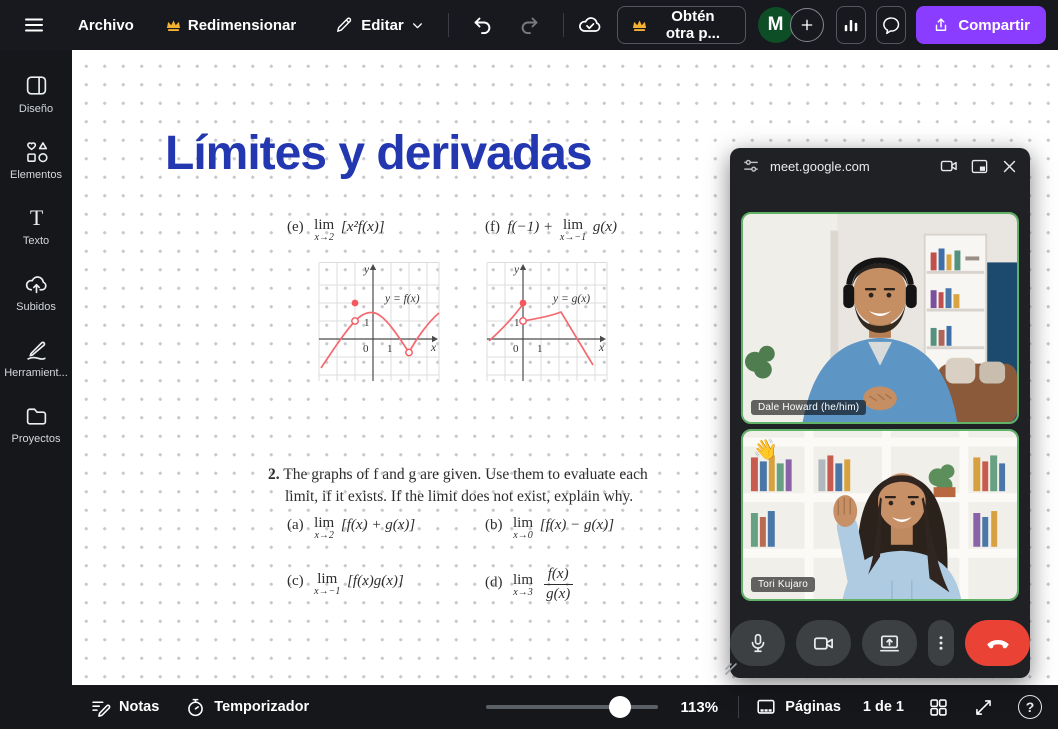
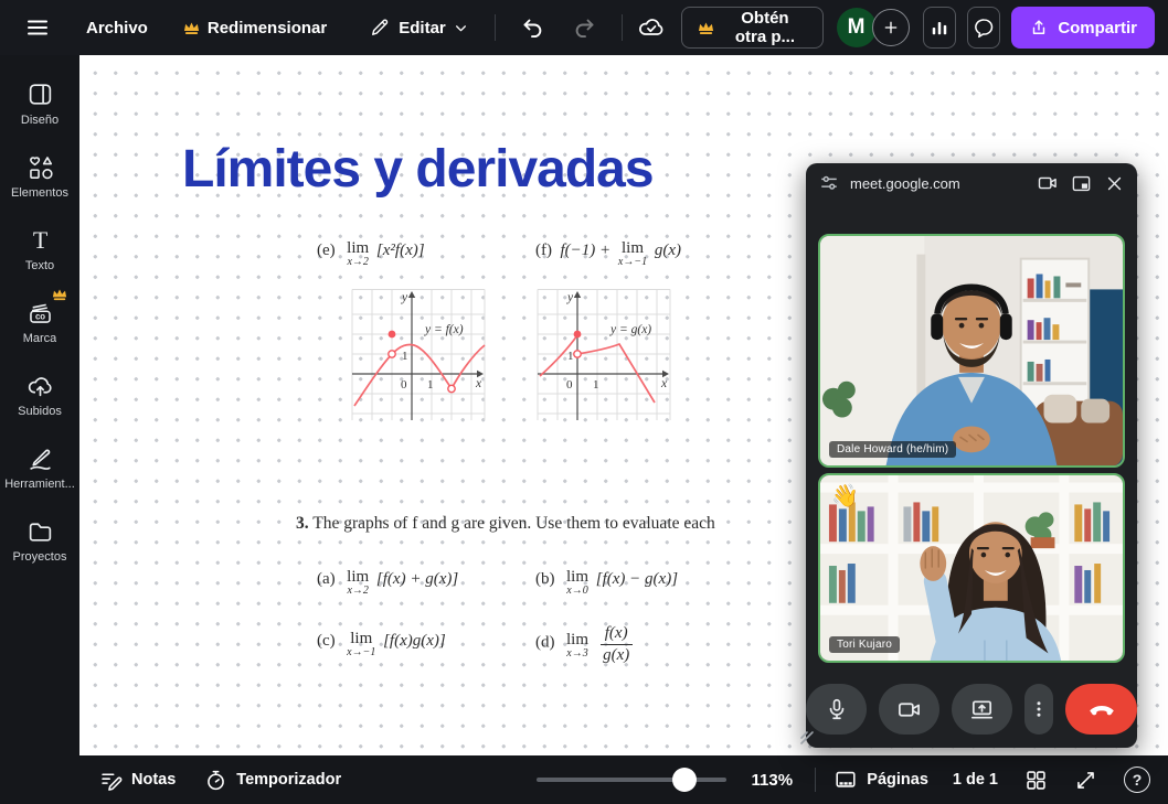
  Archivo
  Redimensionar
  Editar
  Obtén otra p...
  M
  Compartir
  Diseño
  Elementos
  T
  Texto
+ co
+ Marca
  Subidos
  Herramient...
  Proyectos
  Límites y derivadas
  (e)
  lim
  x→2
  [x²f(x)]
  (f) f(−1) +
  lim
  x→−1
  g(x)
  y = f(x)
  0
  1
  1
  x
  y
  y = g(x)
  0
  1
  1
  x
  y
- 2. The graphs of f and g are given. Use them to evaluate each
+ 3. The graphs of f and g are given. Use them to evaluate each
- limit, if it exists. If the limit does not exist, explain why.
  (a)
  lim
  x→2
  [f(x) + g(x)]
  (b)
  lim
  x→0
  [f(x) − g(x)]
  (c)
  lim
  x→−1
  [f(x)g(x)]
  (d)
  lim
  x→3
  f(x)
  g(x)
  meet.google.com
  Dale Howard (he/him)
  👋
  Tori Kujaro
  Notas
  Temporizador
  113%
  Páginas
  1 de 1
  ?
